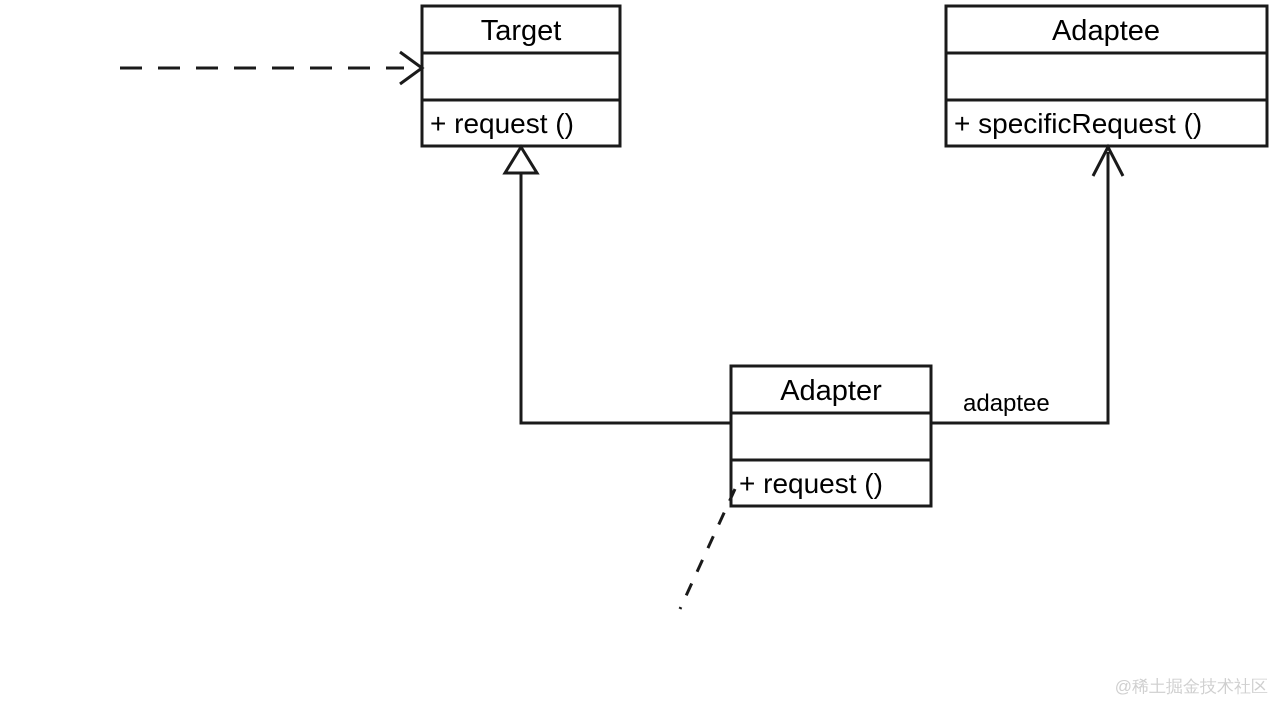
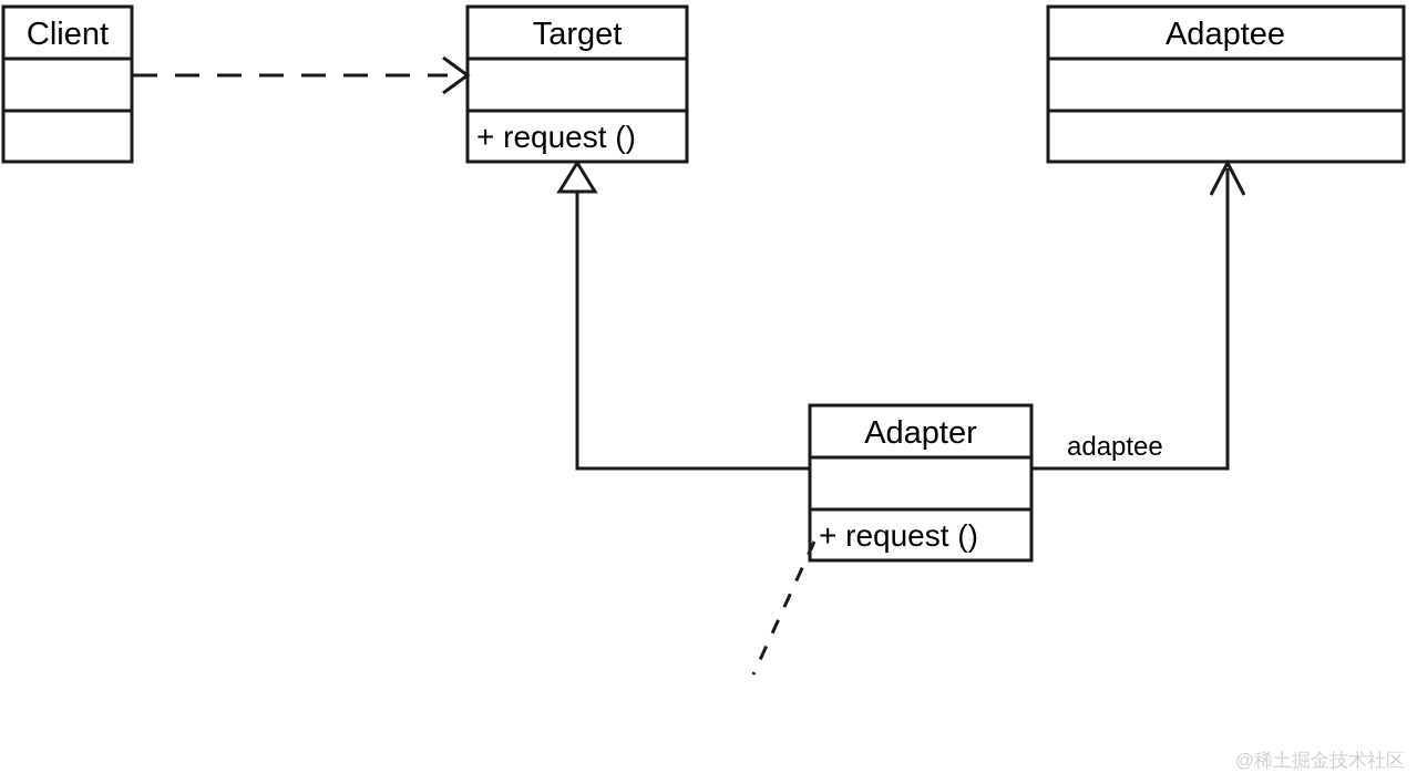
+ Client
  Target
  + request ()
  Adaptee
- + specificRequest ()
  Adapter
  + request ()
  adaptee
  @稀土掘金技术社区
